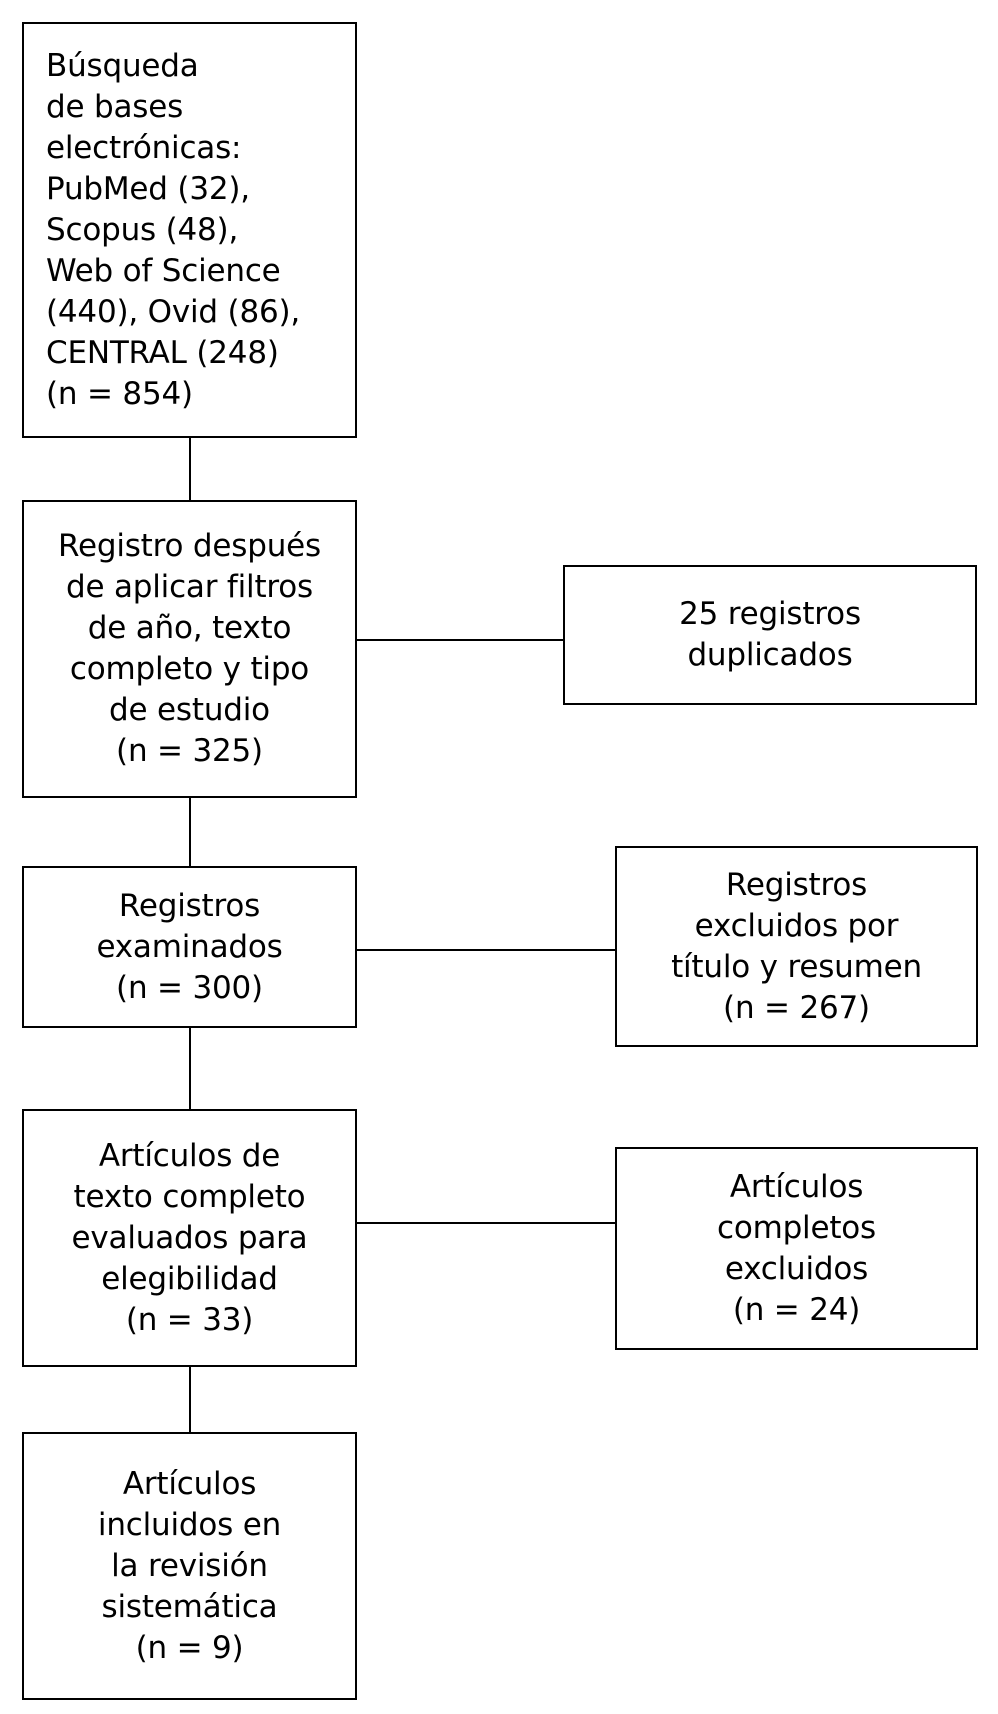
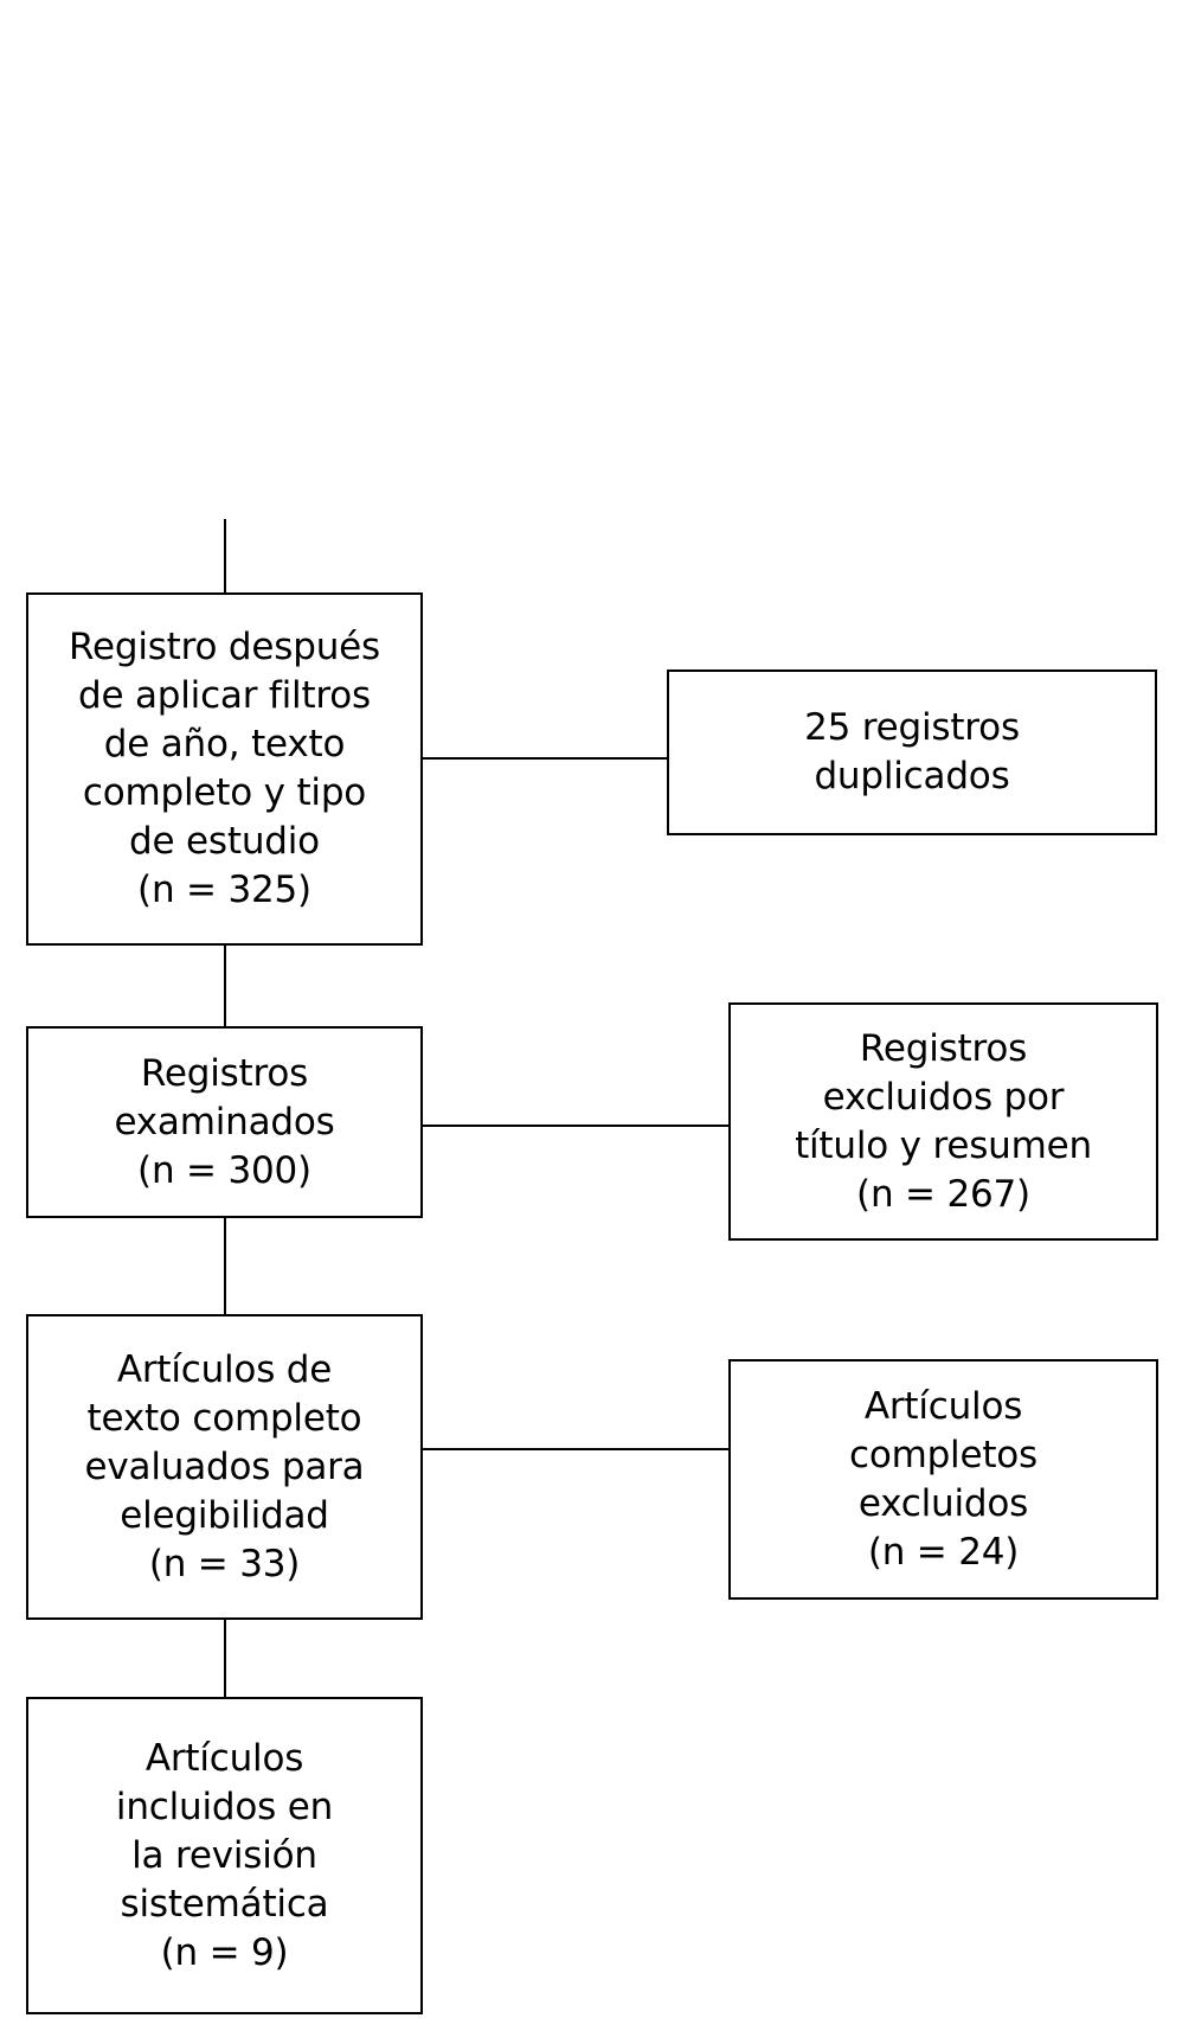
- Búsqueda
- de bases
- electrónicas:
- PubMed (32),
- Scopus (48),
- Web of Science
- (440), Ovid (86),
- CENTRAL (248)
- (n = 854)
  Registro después
  de aplicar filtros
  de año, texto
  completo y tipo
  de estudio
  (n = 325)
  Registros
  examinados
  (n = 300)
  Artículos de
  texto completo
  evaluados para
  elegibilidad
  (n = 33)
  Artículos
  incluidos en
  la revisión
  sistemática
  (n = 9)
  25 registros
  duplicados
  Registros
  excluidos por
  título y resumen
  (n = 267)
  Artículos
  completos
  excluidos
  (n = 24)
